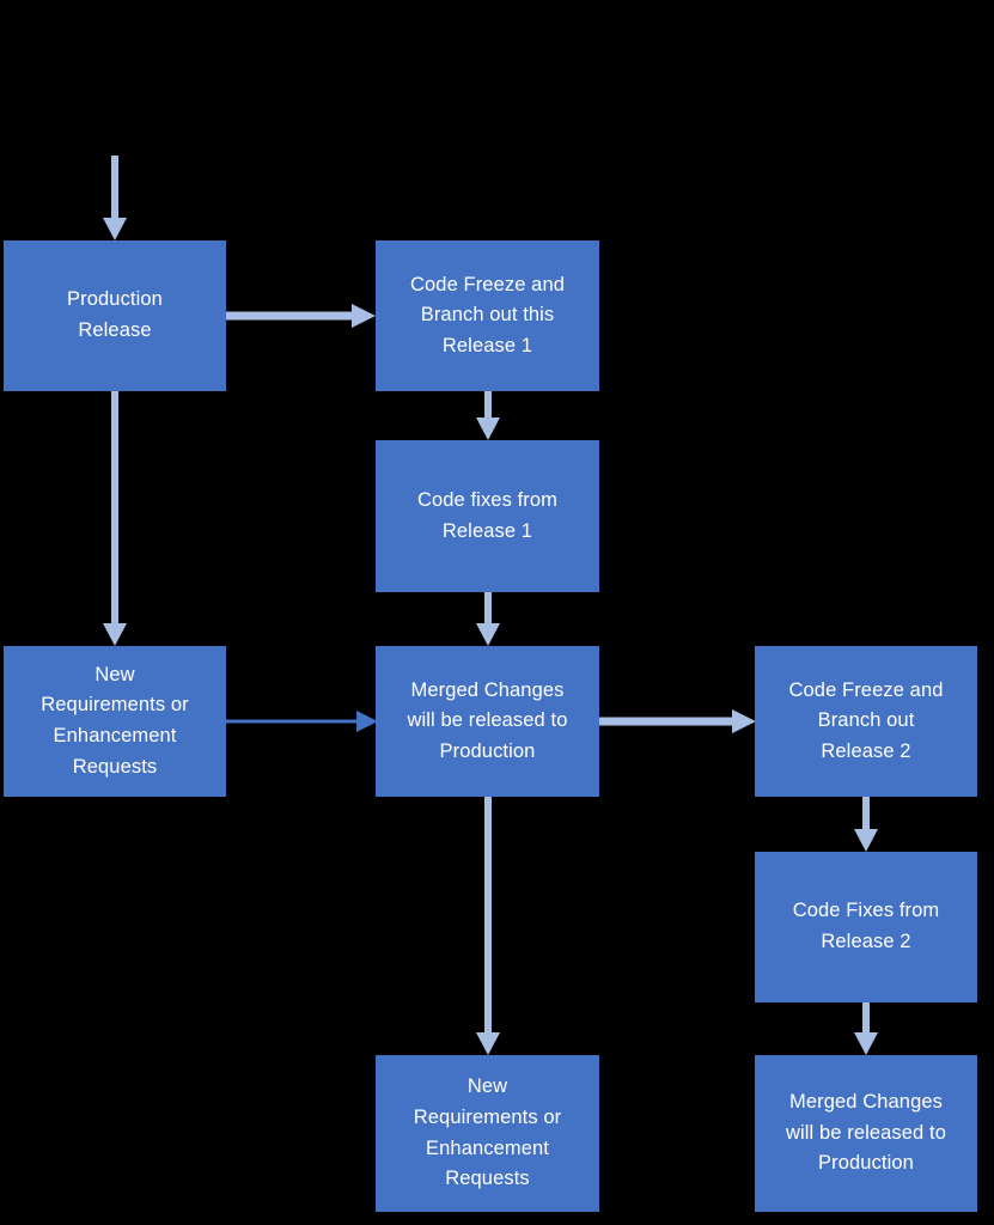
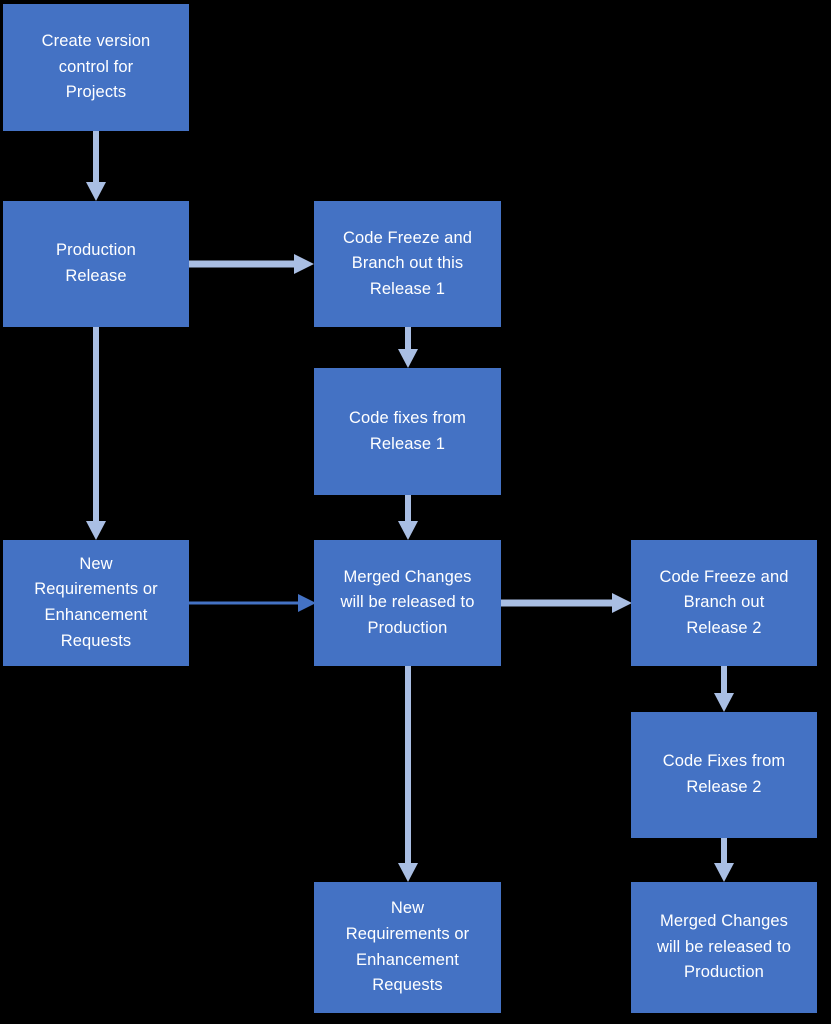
+ Create version
+ control for
+ Projects
  Production
  Release
  Code Freeze and
  Branch out this
  Release 1
  Code fixes from
  Release 1
  New
  Requirements or
  Enhancement
  Requests
  Merged Changes
  will be released to
  Production
  Code Freeze and
  Branch out
  Release 2
  Code Fixes from
  Release 2
  New
  Requirements or
  Enhancement
  Requests
  Merged Changes
  will be released to
  Production
